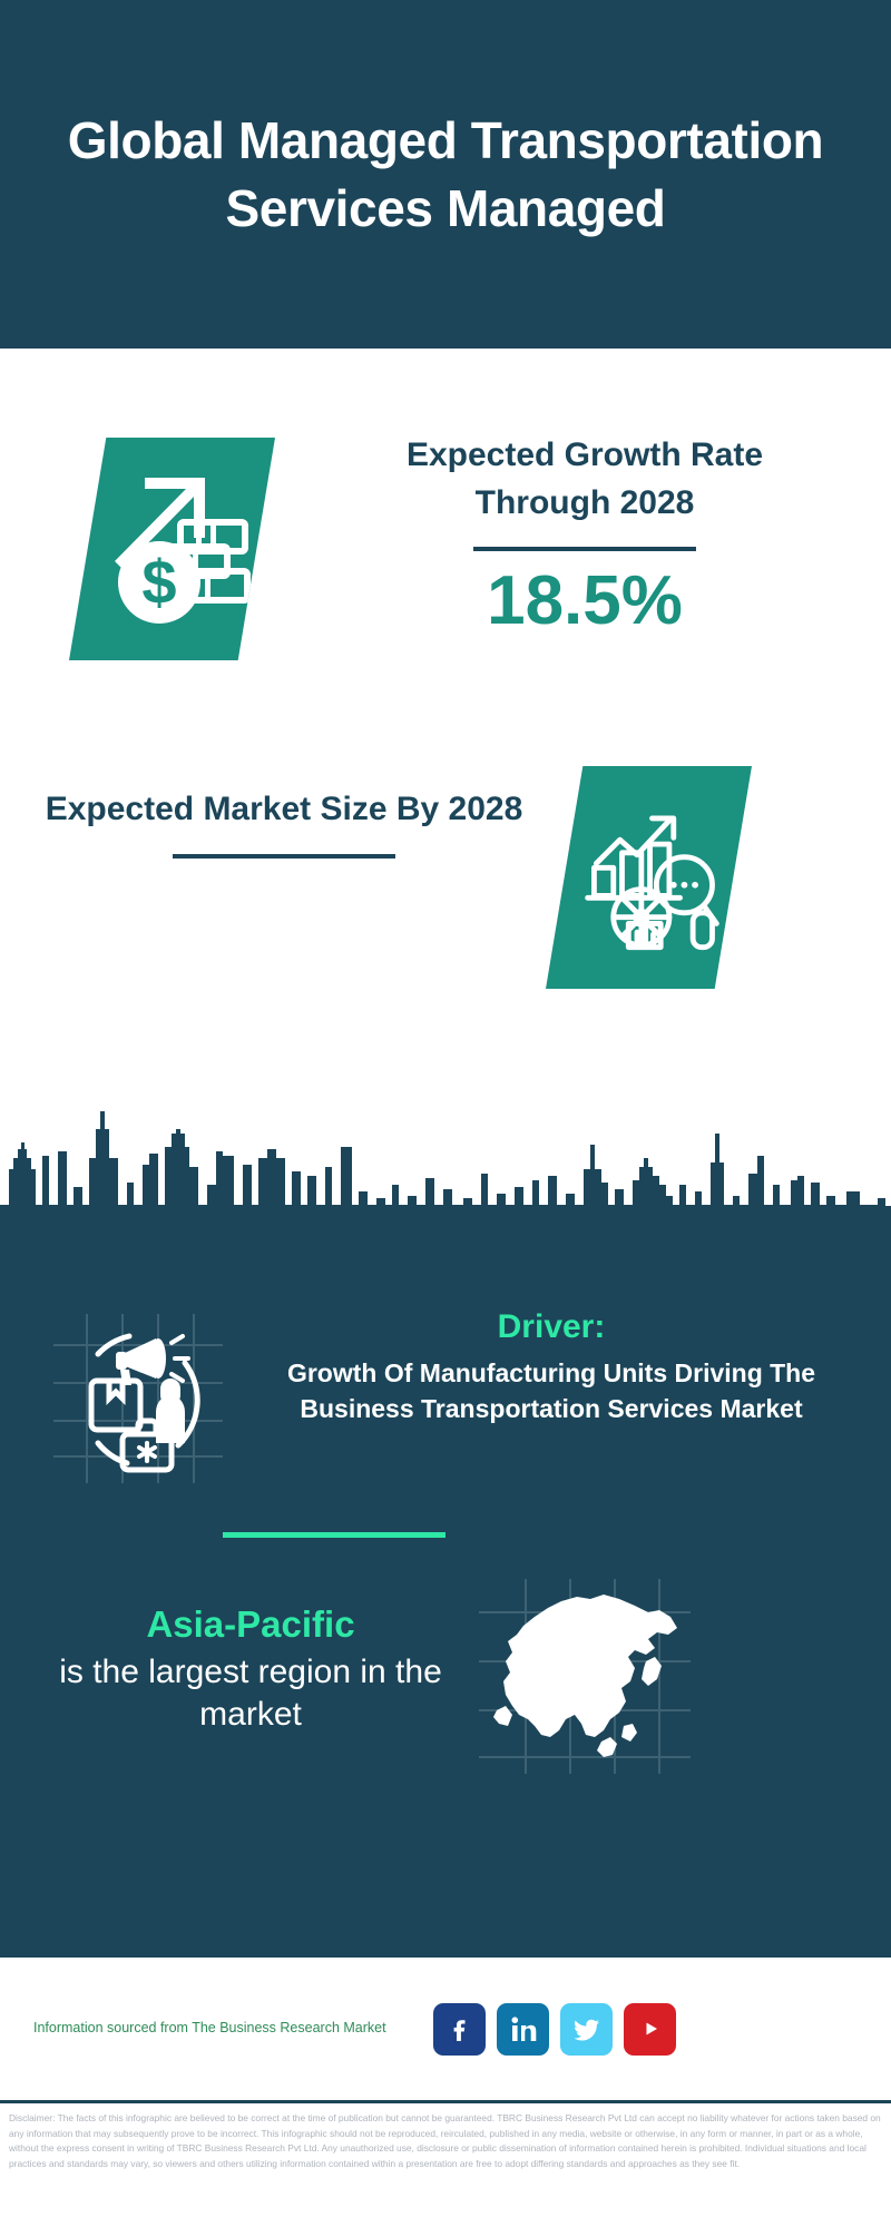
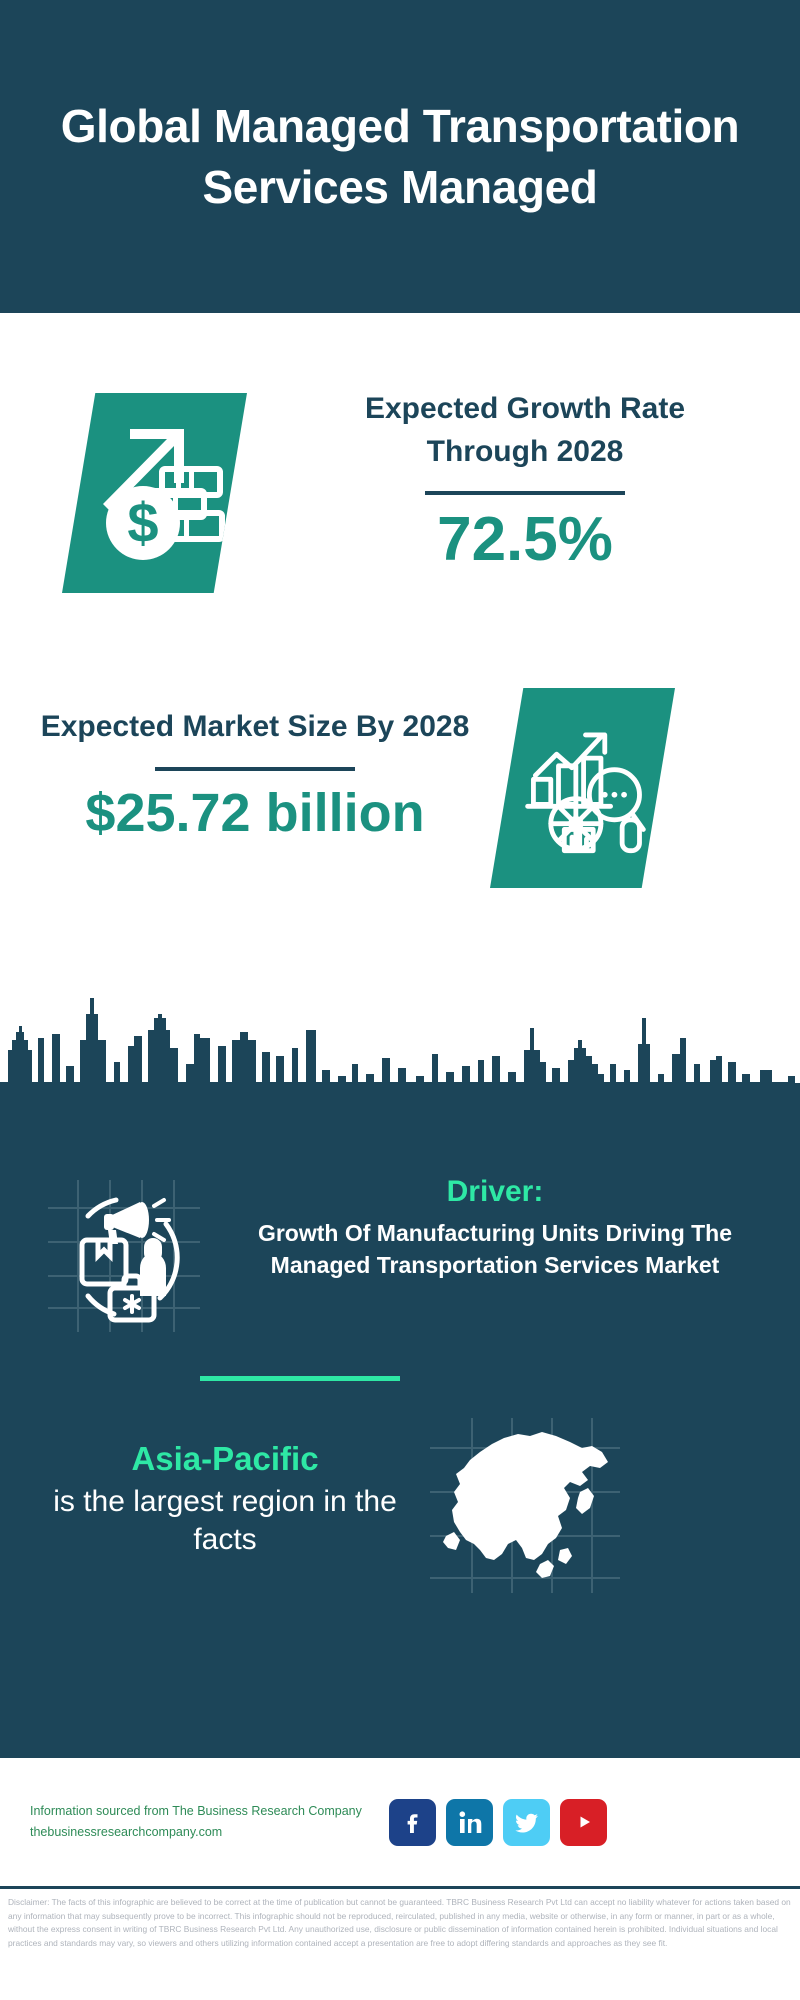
  Global Managed Transportation Services Managed
  $
  Expected Growth Rate Through 2028
- 18.5%
+ 72.5%
  Expected Market Size By 2028
+ $25.72 billion
  Driver:
- Growth Of Manufacturing Units Driving The Business Transportation Services Market
+ Growth Of Manufacturing Units Driving The Managed Transportation Services Market
  Asia-Pacific
- is the largest region in the market
+ is the largest region in the facts
- Information sourced from The Business Research Market
+ Information sourced from The Business Research Company
+ thebusinessresearchcompany.com
- Disclaimer: The facts of this infographic are believed to be correct at the time of publication but cannot be guaranteed. TBRC Business Research Pvt Ltd can accept no liability whatever for actions taken based on any information that may subsequently prove to be incorrect. This infographic should not be reproduced, reirculated, published in any media, website or otherwise, in any form or manner, in part or as a whole, without the express consent in writing of TBRC Business Research Pvt Ltd. Any unauthorized use, disclosure or public dissemination of information contained herein is prohibited. Individual situations and local practices and standards may vary, so viewers and others utilizing information contained within a presentation are free to adopt differing standards and approaches as they see fit.
+ Disclaimer: The facts of this infographic are believed to be correct at the time of publication but cannot be guaranteed. TBRC Business Research Pvt Ltd can accept no liability whatever for actions taken based on any information that may subsequently prove to be incorrect. This infographic should not be reproduced, reirculated, published in any media, website or otherwise, in any form or manner, in part or as a whole, without the express consent in writing of TBRC Business Research Pvt Ltd. Any unauthorized use, disclosure or public dissemination of information contained herein is prohibited. Individual situations and local practices and standards may vary, so viewers and others utilizing information contained accept a presentation are free to adopt differing standards and approaches as they see fit.
